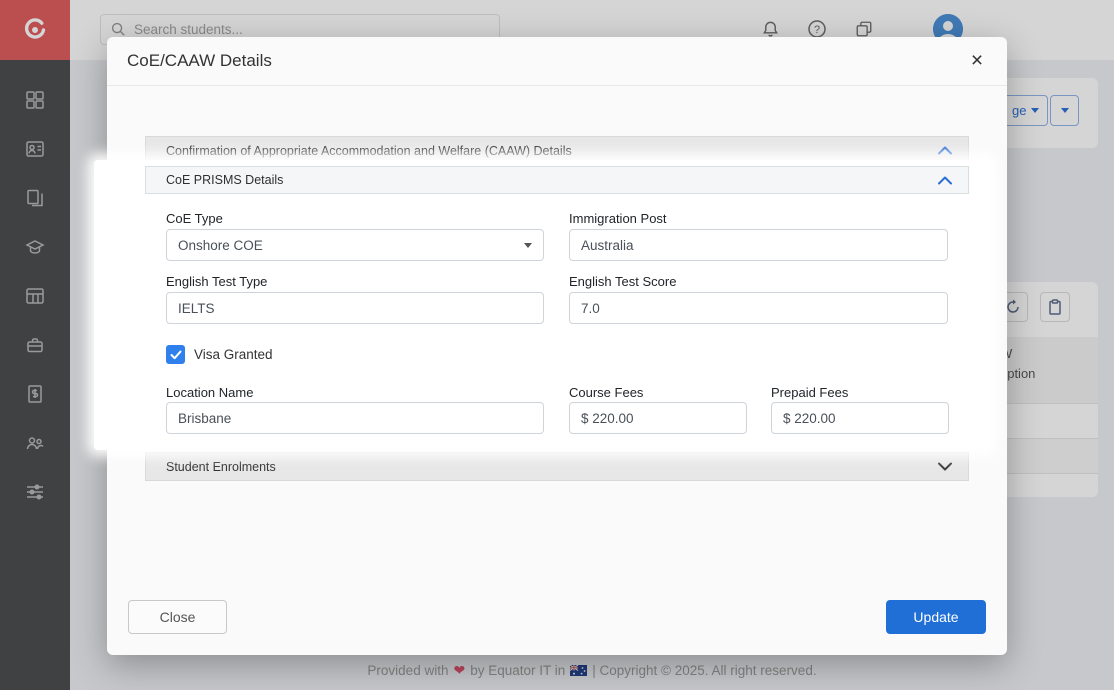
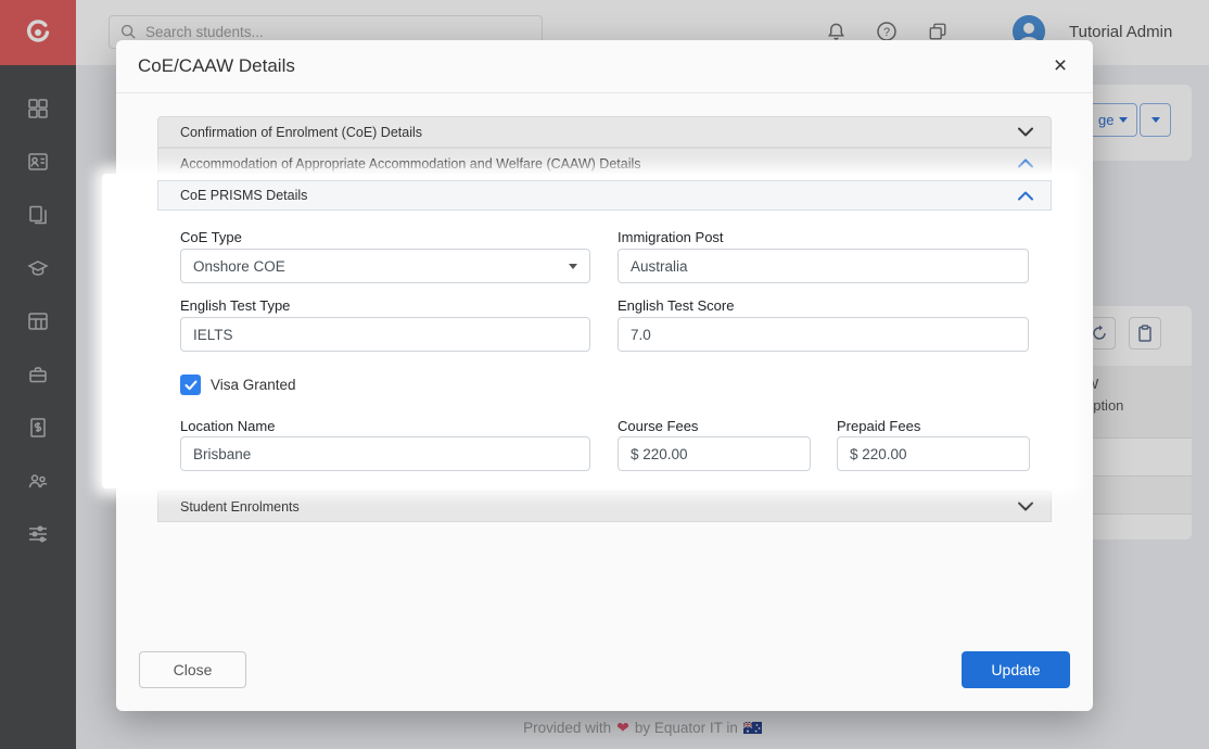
  Search students...
  ?
+ Tutorial Admin
  ge
  ption
  Provided with
  ❤
  by Equator IT in
- | Copyright © 2025. All right reserved.
  CoE/CAAW Details
  ×
+ Confirmation of Enrolment (CoE) Details
- Confirmation of Appropriate Accommodation and Welfare (CAAW) Details
+ Accommodation of Appropriate Accommodation and Welfare (CAAW) Details
  Student Enrolments
  Close
  Update
  CoE PRISMS Details
  CoE Type
  Onshore COE
  Immigration Post
  Australia
  English Test Type
  IELTS
  English Test Score
  7.0
  Visa Granted
  Location Name
  Brisbane
  Course Fees
  $ 220.00
  Prepaid Fees
  $ 220.00
